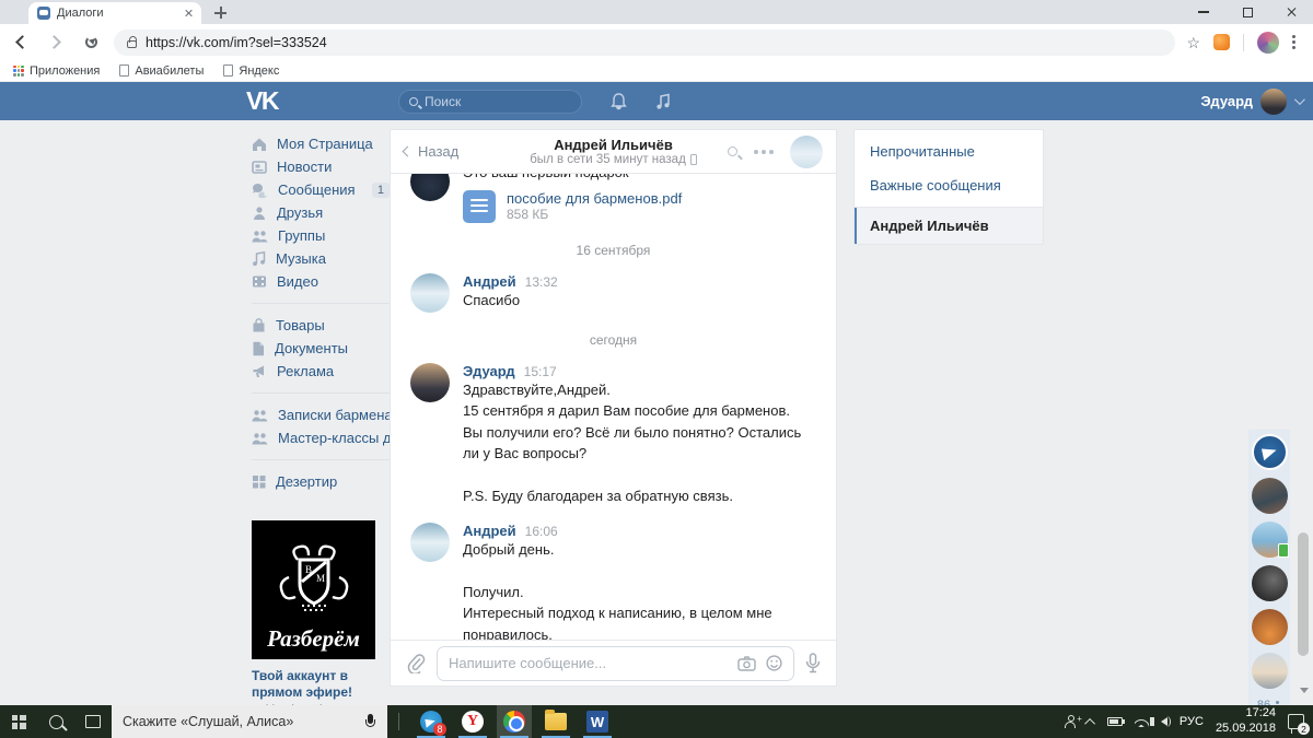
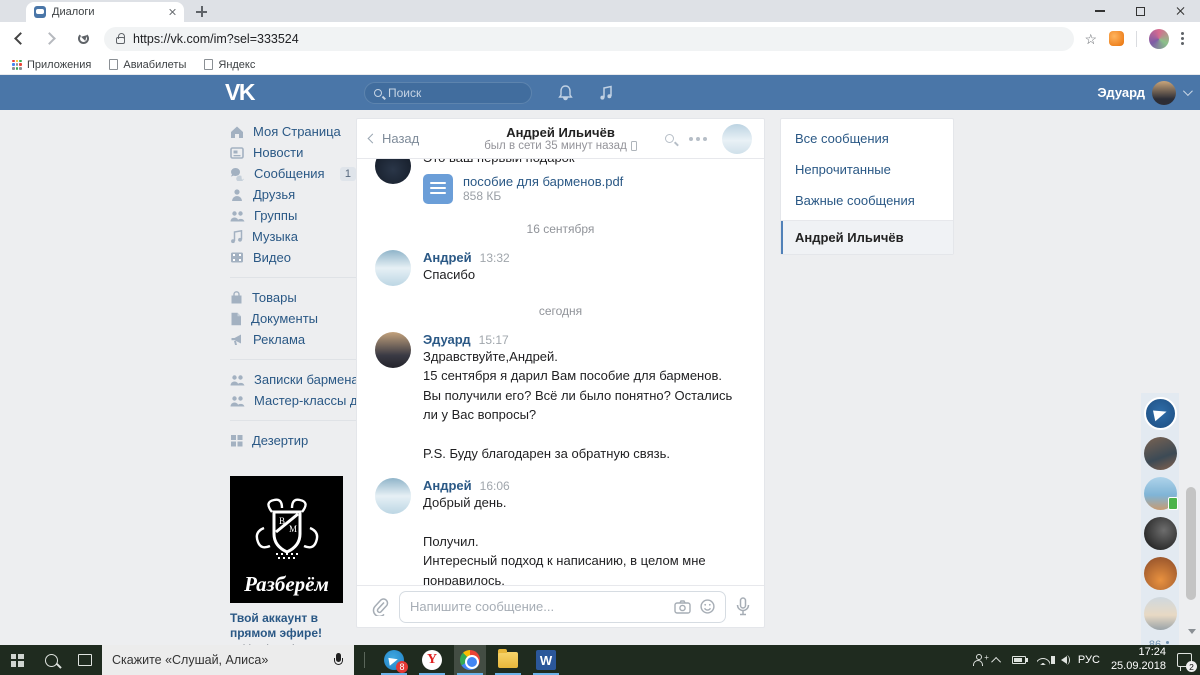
  Диалоги
  https://vk.com/im?sel=333524
  ☆
  Приложения
  Авиабилеты
  Яндекс
  VK
  Поиск
  Эдуард
  Моя Страница
  Новости
  Сообщения
  1
  Друзья
  Группы
  Музыка
  Видео
  Товары
  Документы
  Реклама
  Записки бармен
  Мастер-классы д
  Дезертир
  В
  М
  Разберём
  Твой аккаунт в прямом эфире!
  Назад
  Андрей Ильичёв
  был в сети 35 минут назад
  пособие для барменов.pdf
  858 КБ
  16 сентября
  Андрей
  13:32
  Спасибо
  сегодня
  Эдуард
  15:17
  Здравствуйте,Андрей.
  15 сентября я дарил Вам пособие для барменов.
  Вы получили его? Всё ли было понятно? Остались ли у Вас вопросы?
  P.S. Буду благодарен за обратную связь.
  Андрей
  16:06
  Добрый день.
  Получил.
  Интересный подход к написанию, в целом мне понравилось,
  Напишите сообщение...
+ Все сообщения
  Непрочитанные
  Важные сообщения
  Андрей Ильичёв
  Скажите «Слушай, Алиса»
  8
  Y
  W
  РУС
  17:24
  25.09.2018
  2
